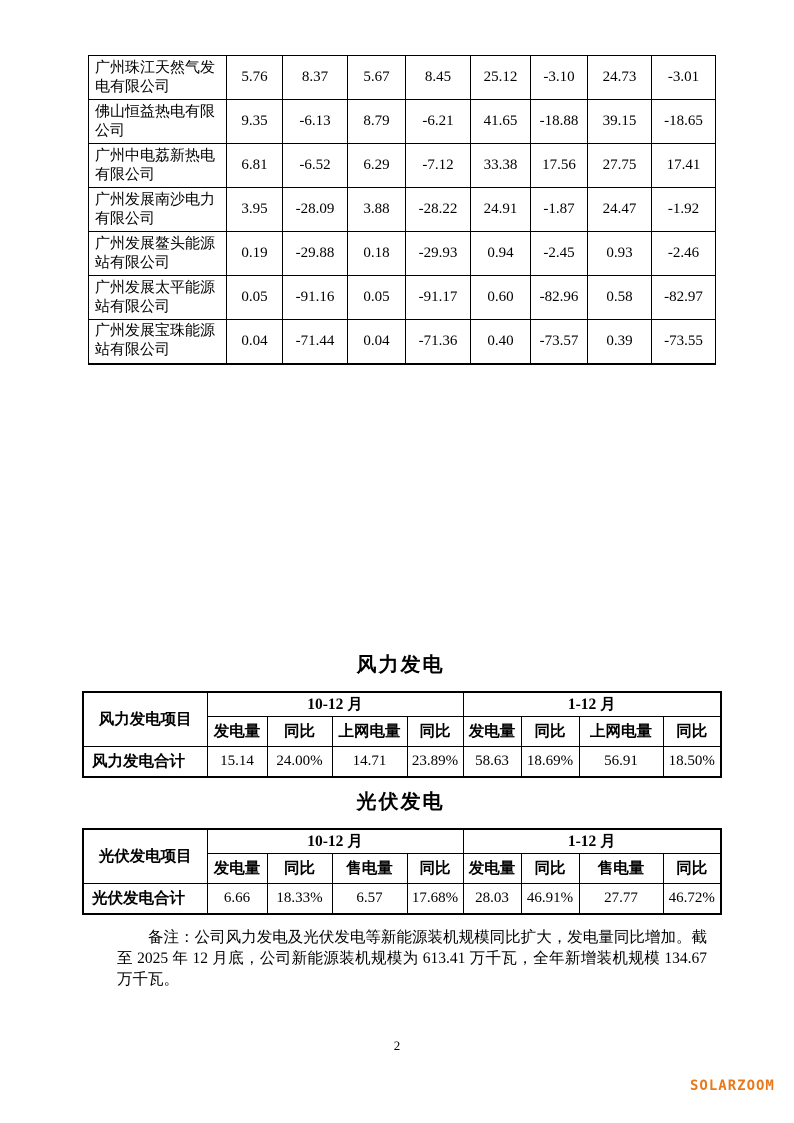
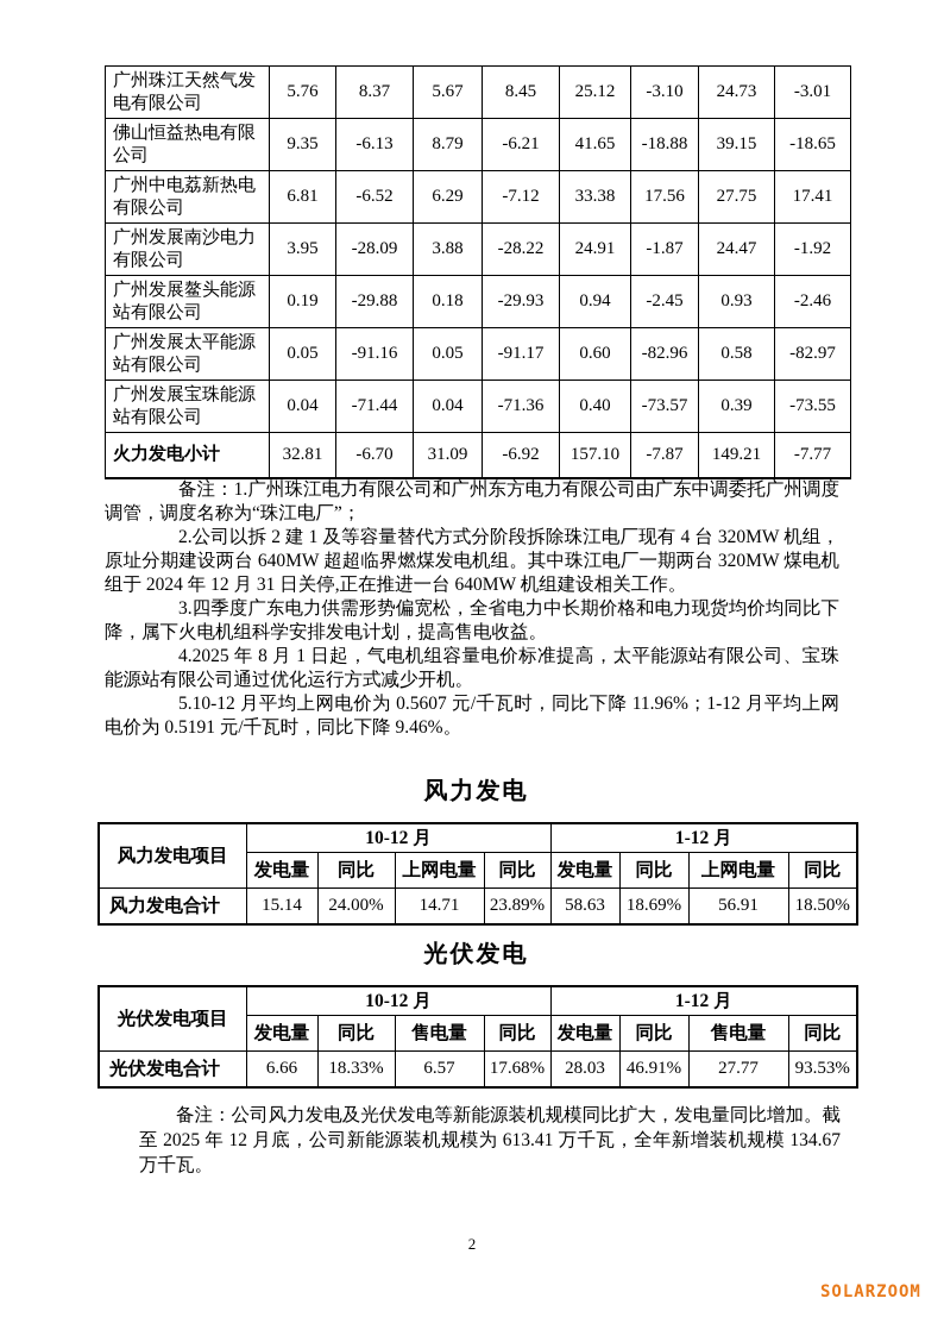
  广州珠江天然气发电有限公司	5.76	8.37	5.67	8.45	25.12	-3.10	24.73	-3.01
  佛山恒益热电有限公司	9.35	-6.13	8.79	-6.21	41.65	-18.88	39.15	-18.65
  广州中电荔新热电有限公司	6.81	-6.52	6.29	-7.12	33.38	17.56	27.75	17.41
  广州发展南沙电力有限公司	3.95	-28.09	3.88	-28.22	24.91	-1.87	24.47	-1.92
  广州发展鳌头能源站有限公司	0.19	-29.88	0.18	-29.93	0.94	-2.45	0.93	-2.46
  广州发展太平能源站有限公司	0.05	-91.16	0.05	-91.17	0.60	-82.96	0.58	-82.97
  广州发展宝珠能源站有限公司	0.04	-71.44	0.04	-71.36	0.40	-73.57	0.39	-73.55
+ 火力发电小计	32.81	-6.70	31.09	-6.92	157.10	-7.87	149.21	-7.77
+ 备注：1.广州珠江电力有限公司和广州东方电力有限公司由广东中调委托广州调度调管，调度名称为“珠江电厂”；
+ 2.公司以拆 2 建 1 及等容量替代方式分阶段拆除珠江电厂现有 4 台 320MW 机组，原址分期建设两台 640MW 超超临界燃煤发电机组。其中珠江电厂一期两台 320MW 煤电机组于 2024 年 12 月 31 日关停,正在推进一台 640MW 机组建设相关工作。
+ 3.四季度广东电力供需形势偏宽松，全省电力中长期价格和电力现货均价均同比下降，属下火电机组科学安排发电计划，提高售电收益。
+ 4.2025 年 8 月 1 日起，气电机组容量电价标准提高，太平能源站有限公司、宝珠能源站有限公司通过优化运行方式减少开机。
+ 5.10-12 月平均上网电价为 0.5607 元/千瓦时，同比下降 11.96%；1-12 月平均上网电价为 0.5191 元/千瓦时，同比下降 9.46%。
  风力发电
  风力发电项目	10-12 月	1-12 月
  发电量	同比	上网电量	同比	发电量	同比	上网电量	同比
  风力发电合计	15.14	24.00%	14.71	23.89%	58.63	18.69%	56.91	18.50%
  光伏发电
  光伏发电项目	10-12 月	1-12 月
  发电量	同比	售电量	同比	发电量	同比	售电量	同比
- 光伏发电合计	6.66	18.33%	6.57	17.68%	28.03	46.91%	27.77	46.72%
+ 光伏发电合计	6.66	18.33%	6.57	17.68%	28.03	46.91%	27.77	93.53%
  备注：公司风力发电及光伏发电等新能源装机规模同比扩大，发电量同比增加。截至 2025 年 12 月底，公司新能源装机规模为 613.41 万千瓦，全年新增装机规模 134.67 万千瓦。
  2
  SOLARZOOM
